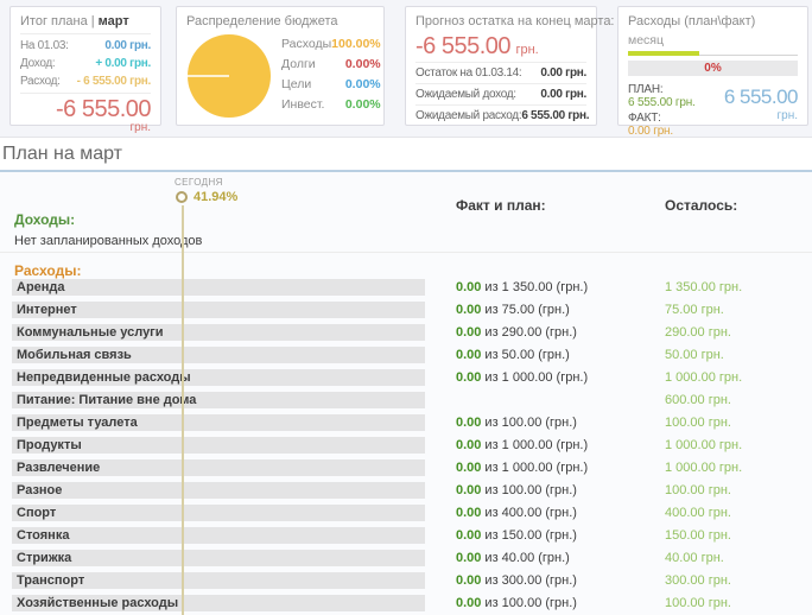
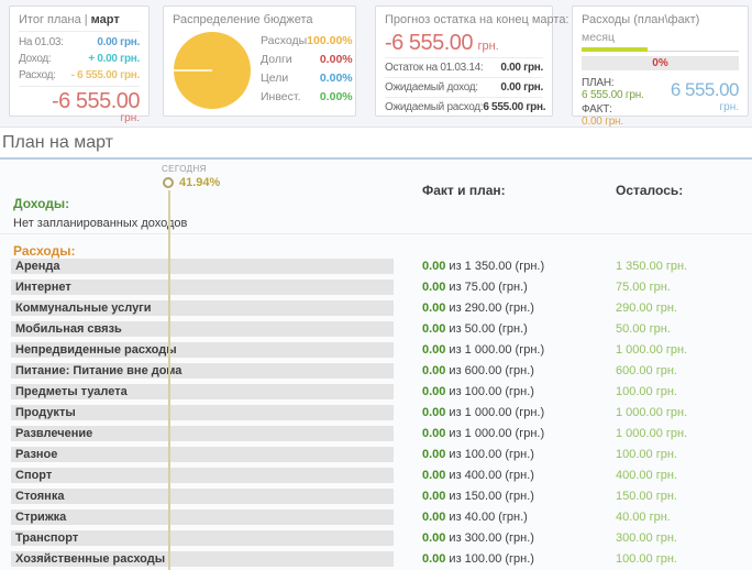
  Итог плана | март
  На 01.03:
  0.00 грн.
  Доход:
  + 0.00 грн.
  Расход:
  - 6 555.00 грн.
  -6 555.00
  грн.
  Распределение бюджета
  Расходы
  100.00%
  Долги
  0.00%
  Цели
  0.00%
  Инвест.
  0.00%
  Прогноз остатка на конец марта:
  -6 555.00 грн.
  Остаток на 01.03.14:
  0.00 грн.
  Ожидаемый доход:
  0.00 грн.
  Ожидаемый расход:
  6 555.00 грн.
  Расходы (план\факт)
  месяц
  0%
  ПЛАН:
  6 555.00 грн.
  ФАКТ:
  0.00 грн.
  6 555.00
  грн.
  План на март
  СЕГОДНЯ
  41.94%
  Факт и план:
  Осталось:
  Доходы:
  Нет запланированных доходов
  Расходы:
  Аренда
  0.00 из 1 350.00 (грн.)
  1 350.00 грн.
  Интернет
  0.00 из 75.00 (грн.)
  75.00 грн.
  Коммунальные услуги
  0.00 из 290.00 (грн.)
  290.00 грн.
  Мобильная связь
  0.00 из 50.00 (грн.)
  50.00 грн.
  Непредвиденные расходы
  0.00 из 1 000.00 (грн.)
  1 000.00 грн.
  Питание: Питание вне дома
+ 0.00 из 600.00 (грн.)
  600.00 грн.
  Предметы туалета
  0.00 из 100.00 (грн.)
  100.00 грн.
  Продукты
  0.00 из 1 000.00 (грн.)
  1 000.00 грн.
  Развлечение
  0.00 из 1 000.00 (грн.)
  1 000.00 грн.
  Разное
  0.00 из 100.00 (грн.)
  100.00 грн.
  Спорт
  0.00 из 400.00 (грн.)
  400.00 грн.
  Стоянка
  0.00 из 150.00 (грн.)
  150.00 грн.
  Стрижка
  0.00 из 40.00 (грн.)
  40.00 грн.
  Транспорт
  0.00 из 300.00 (грн.)
  300.00 грн.
  Хозяйственные расходы
  0.00 из 100.00 (грн.)
  100.00 грн.
